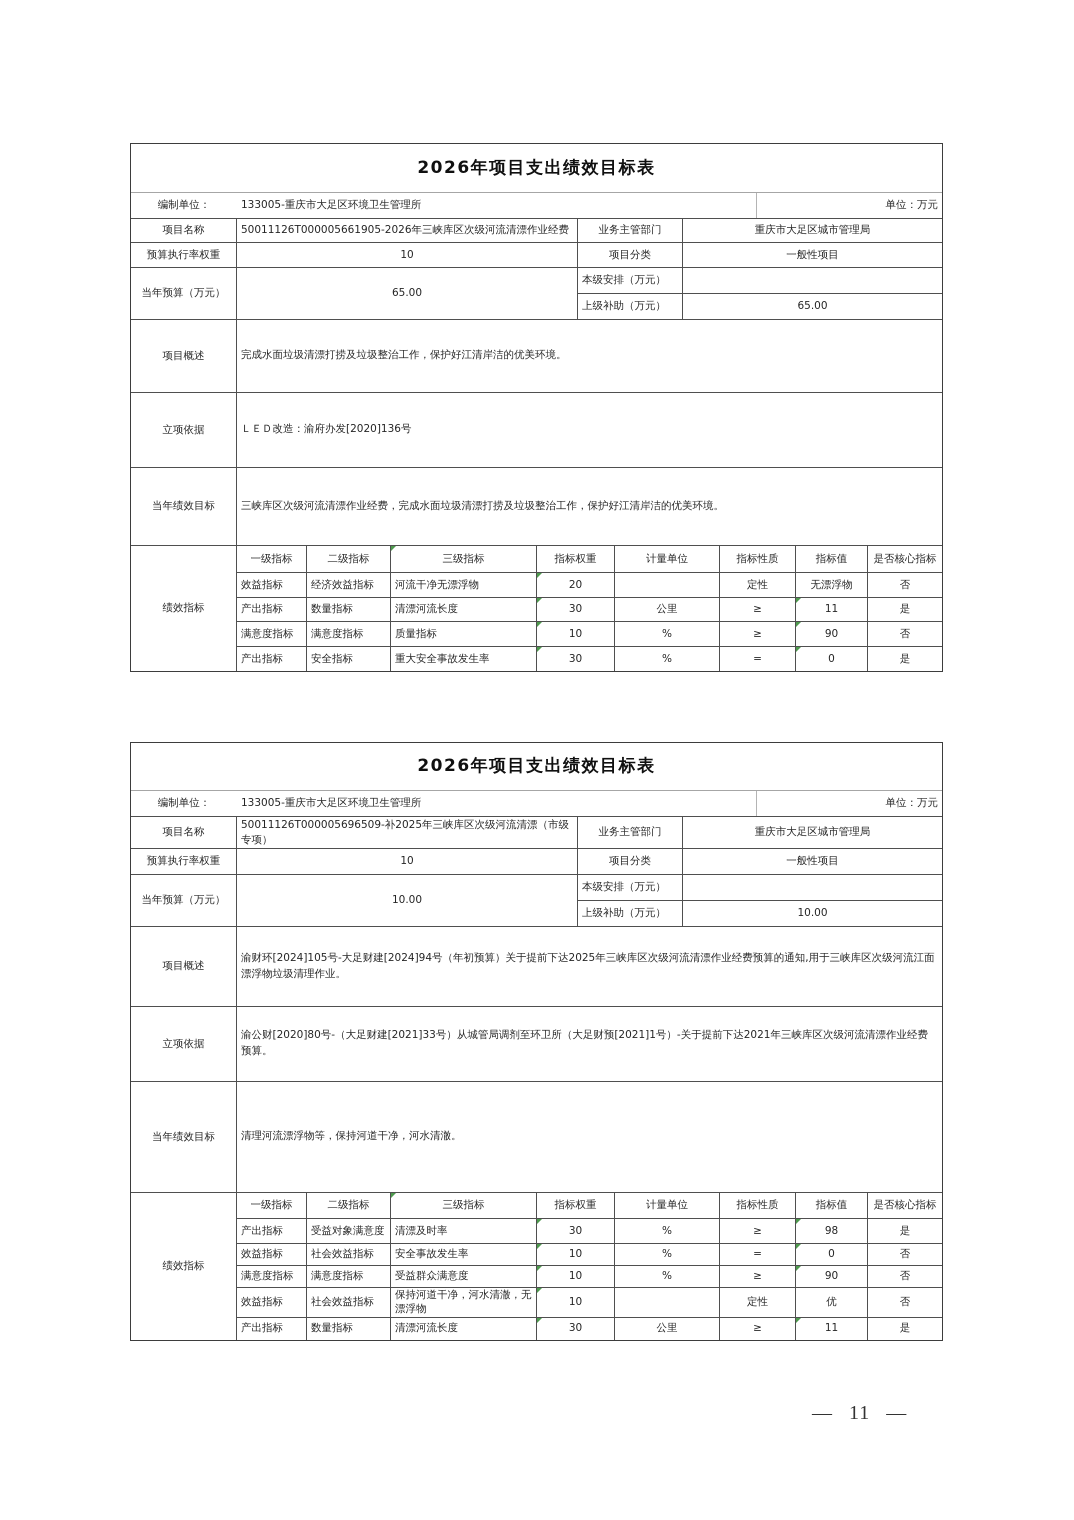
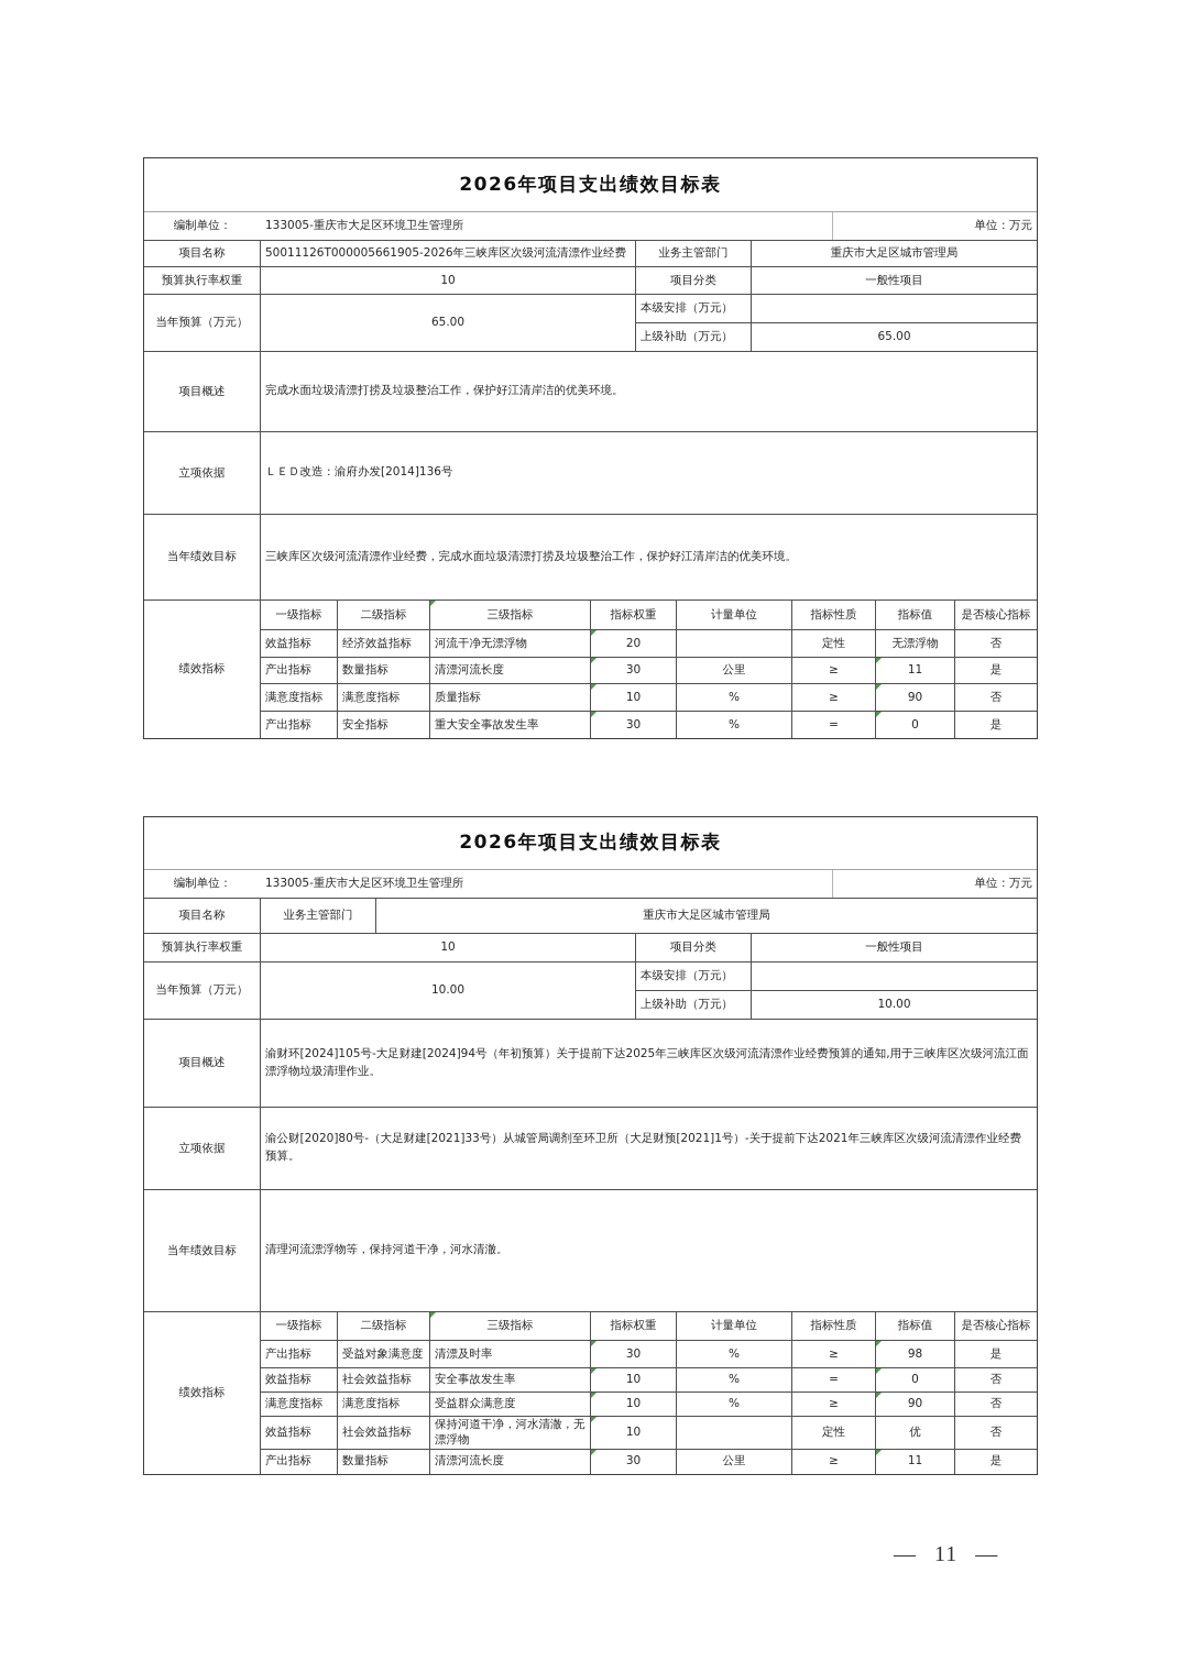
  2026年项目支出绩效目标表
  编制单位：
  133005-重庆市大足区环境卫生管理所
  单位：万元
  项目名称
  50011126T000005661905-2026年三峡库区次级河流清漂作业经费
  业务主管部门
  重庆市大足区城市管理局
  预算执行率权重
  10
  项目分类
  一般性项目
  当年预算（万元）
  65.00
  本级安排（万元）
  上级补助（万元）
  65.00
  项目概述
  完成水面垃圾清漂打捞及垃圾整治工作，保护好江清岸洁的优美环境。
  立项依据
- ＬＥＤ改造：渝府办发[2020]136号
+ ＬＥＤ改造：渝府办发[2014]136号
  当年绩效目标
  三峡库区次级河流清漂作业经费，完成水面垃圾清漂打捞及垃圾整治工作，保护好江清岸洁的优美环境。
  绩效指标
  一级指标
  二级指标
  三级指标
  指标权重
  计量单位
  指标性质
  指标值
  是否核心指标
  效益指标
  经济效益指标
  河流干净无漂浮物
  20
  定性
  无漂浮物
  否
  产出指标
  数量指标
  清漂河流长度
  30
  公里
  ≥
  11
  是
  满意度指标
  满意度指标
  质量指标
  10
  %
  ≥
  90
  否
  产出指标
  安全指标
  重大安全事故发生率
  30
  %
  =
  0
  是
  2026年项目支出绩效目标表
  编制单位：
  133005-重庆市大足区环境卫生管理所
  单位：万元
  项目名称
- 50011126T000005696509-补2025年三峡库区次级河流清漂（市级专项）
  业务主管部门
  重庆市大足区城市管理局
  预算执行率权重
  10
  项目分类
  一般性项目
  当年预算（万元）
  10.00
  本级安排（万元）
  上级补助（万元）
  10.00
  项目概述
  渝财环[2024]105号-大足财建[2024]94号（年初预算）关于提前下达2025年三峡库区次级河流清漂作业经费预算的通知,用于三峡库区次级河流江面漂浮物垃圾清理作业。
  立项依据
  渝公财[2020]80号-（大足财建[2021]33号）从城管局调剂至环卫所（大足财预[2021]1号）-关于提前下达2021年三峡库区次级河流清漂作业经费预算。
  当年绩效目标
  清理河流漂浮物等，保持河道干净，河水清澈。
  绩效指标
  一级指标
  二级指标
  三级指标
  指标权重
  计量单位
  指标性质
  指标值
  是否核心指标
  产出指标
  受益对象满意度
  清漂及时率
  30
  %
  ≥
  98
  是
  效益指标
  社会效益指标
  安全事故发生率
  10
  %
  =
  0
  否
  满意度指标
  满意度指标
  受益群众满意度
  10
  %
  ≥
  90
  否
  效益指标
  社会效益指标
  保持河道干净，河水清澈，无漂浮物
  10
  定性
  优
  否
  产出指标
  数量指标
  清漂河流长度
  30
  公里
  ≥
  11
  是
  — 11 —
